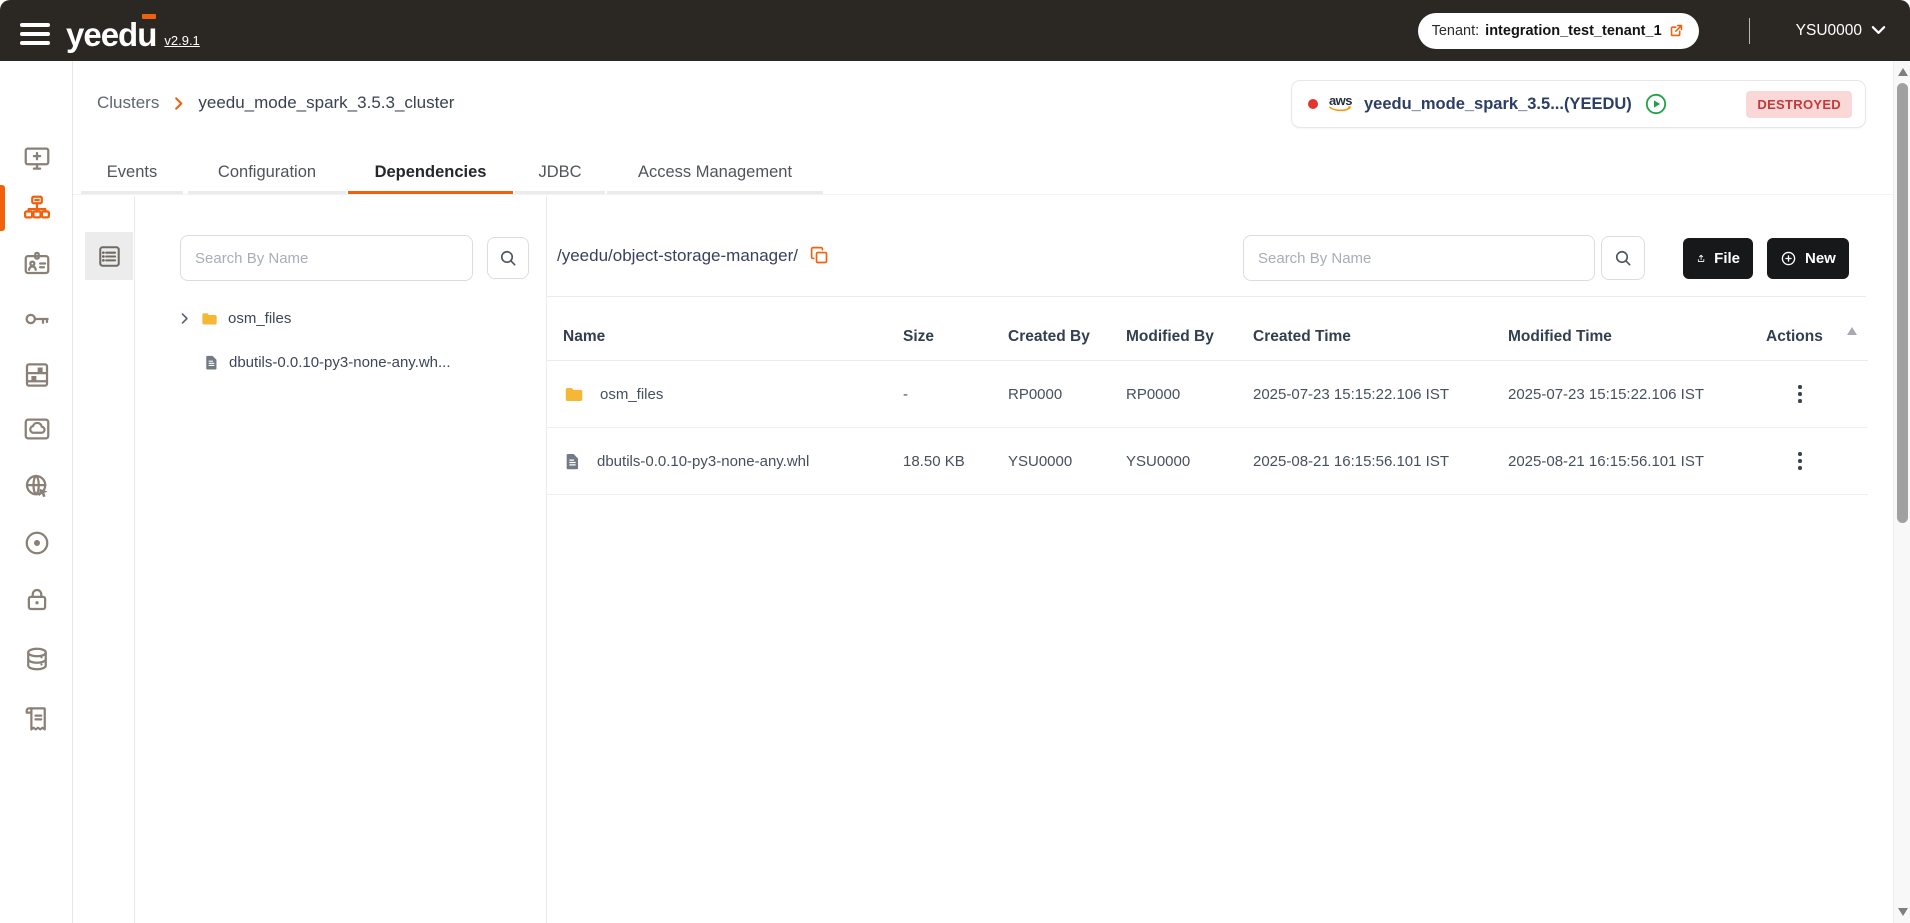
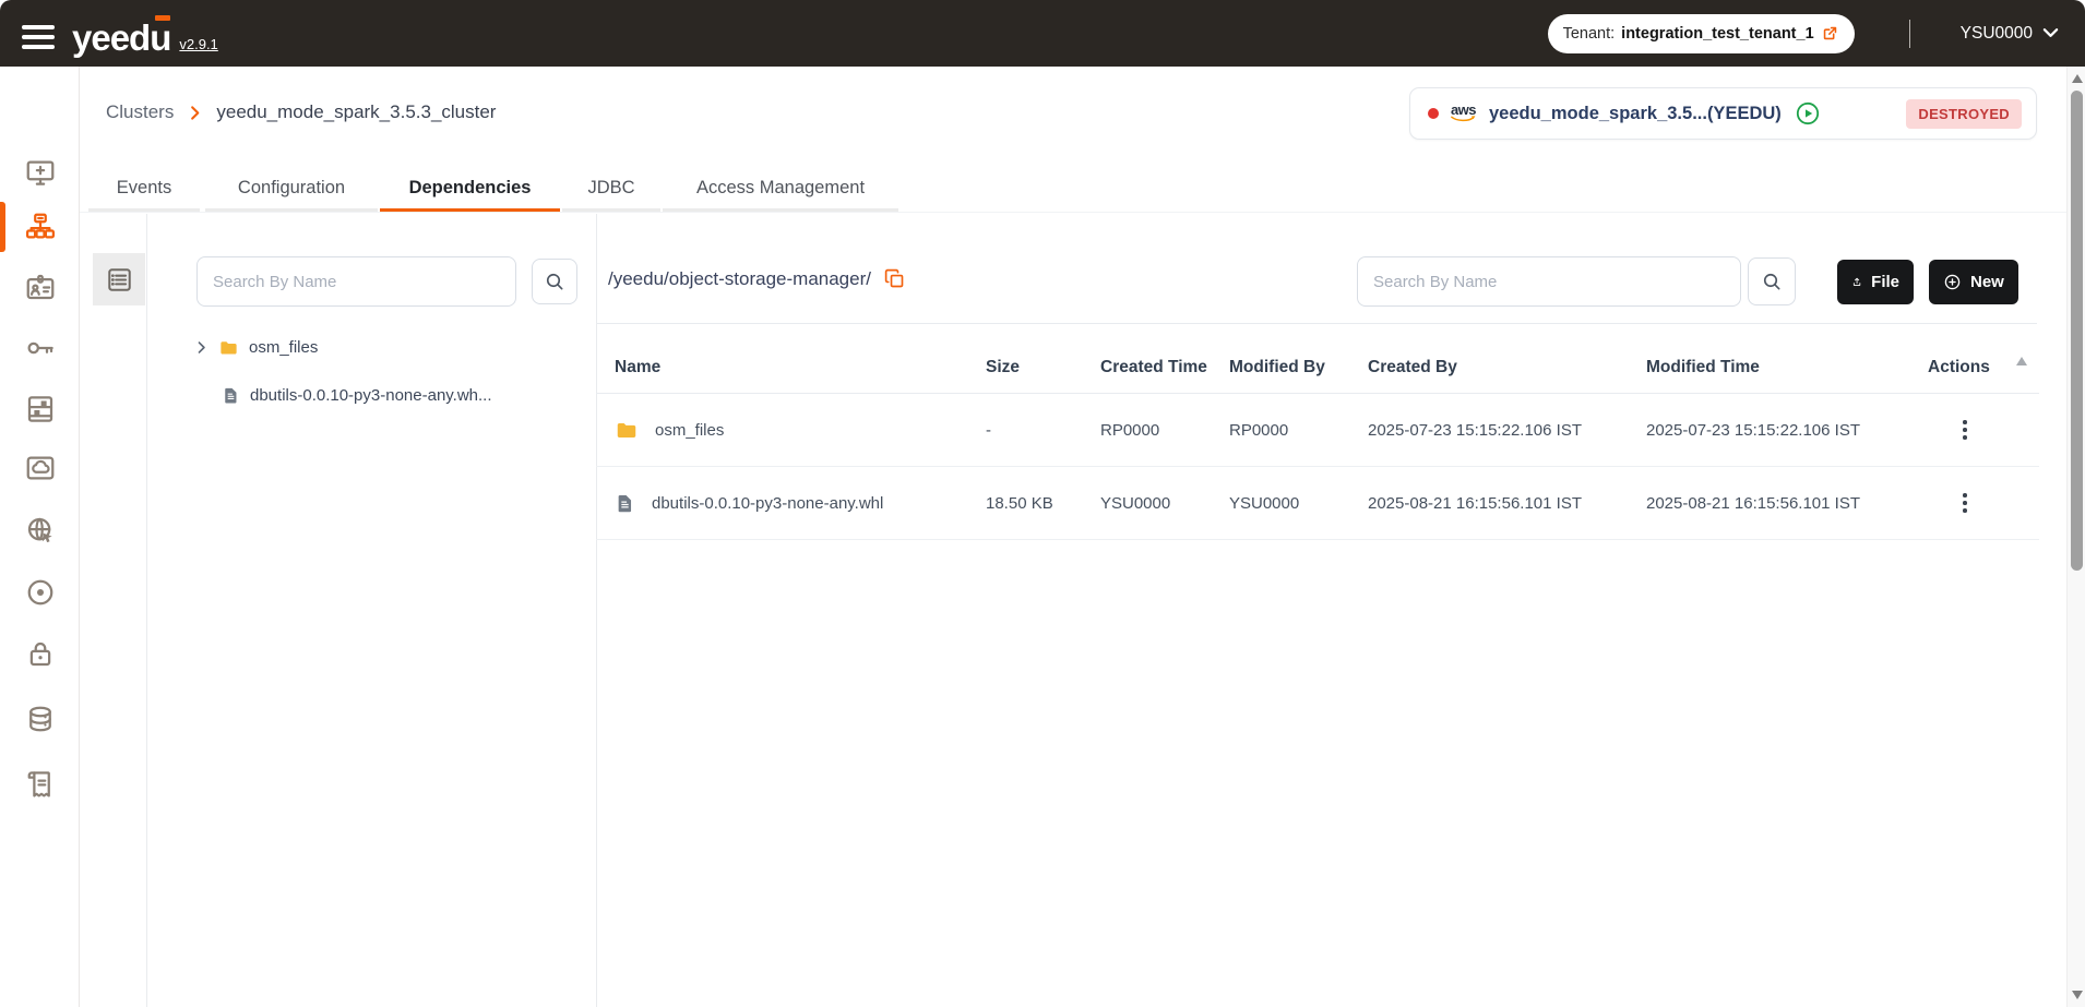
  yeedu
  v2.9.1
  Tenant:
  integration_test_tenant_1
  YSU0000
  Clusters
  yeedu_mode_spark_3.5.3_cluster
  aws
  yeedu_mode_spark_3.5...(YEEDU)
  DESTROYED
  Events
  Configuration
  Dependencies
  JDBC
  Access Management
  Search By Name
  osm_files
  dbutils-0.0.10-py3-none-any.wh...
  /yeedu/object-storage-manager/
  Search By Name
  File
  New
  Name
  Size
- Created By
+ Created Time
  Modified By
- Created Time
+ Created By
  Modified Time
  Actions
  osm_files
  -
  RP0000
  RP0000
  2025-07-23 15:15:22.106 IST
  2025-07-23 15:15:22.106 IST
  dbutils-0.0.10-py3-none-any.whl
  18.50 KB
  YSU0000
  YSU0000
  2025-08-21 16:15:56.101 IST
  2025-08-21 16:15:56.101 IST
